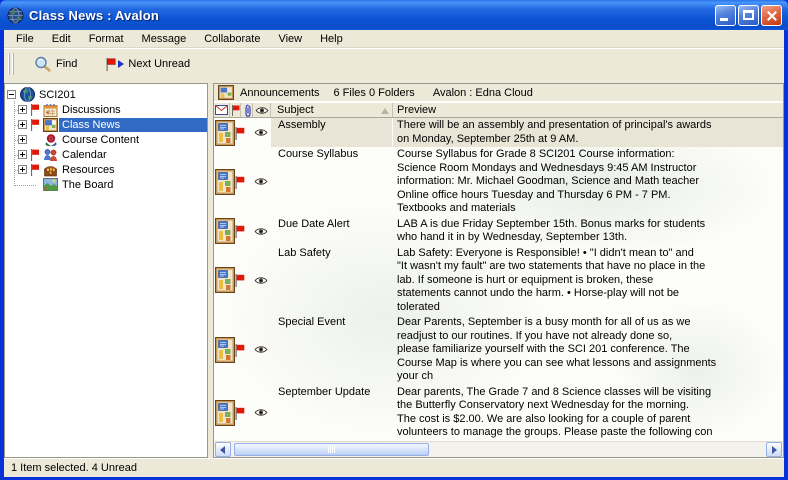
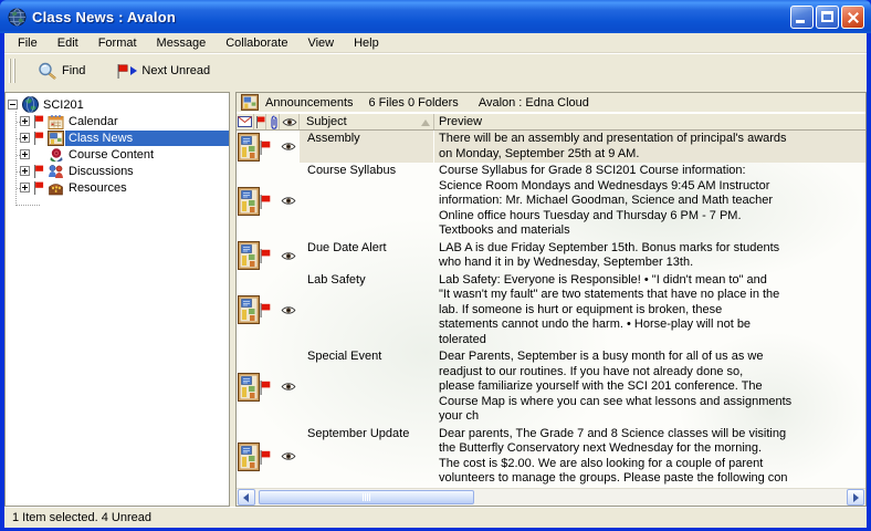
  Class News : Avalon
  File
  Edit
  Format
  Message
  Collaborate
  View
  Help
  Find
  Next Unread
  SCI201
- Discussions
+ Calendar
  Class News
  Course Content
- Calendar
+ Discussions
  Resources
- The Board
  Announcements
  6 Files 0 Folders
  Avalon : Edna Cloud
  Subject
  Preview
  Assembly
  There will be an assembly and presentation of principal's awards
  on Monday, September 25th at 9 AM.
  Course Syllabus
  Course Syllabus for Grade 8 SCI201 Course information:
  Science Room Mondays and Wednesdays 9:45 AM Instructor
  information: Mr. Michael Goodman, Science and Math teacher
  Online office hours Tuesday and Thursday 6 PM - 7 PM.
  Textbooks and materials
  Due Date Alert
  LAB A is due Friday September 15th. Bonus marks for students
  who hand it in by Wednesday, September 13th.
  Lab Safety
  Lab Safety: Everyone is Responsible! • "I didn't mean to" and
  "It wasn't my fault" are two statements that have no place in the
  lab. If someone is hurt or equipment is broken, these
  statements cannot undo the harm. • Horse-play will not be
  tolerated
  Special Event
  Dear Parents, September is a busy month for all of us as we
  readjust to our routines. If you have not already done so,
  please familiarize yourself with the SCI 201 conference. The
  Course Map is where you can see what lessons and assignments
  your ch
  September Update
  Dear parents, The Grade 7 and 8 Science classes will be visiting
  the Butterfly Conservatory next Wednesday for the morning.
  The cost is $2.00. We are also looking for a couple of parent
  volunteers to manage the groups. Please paste the following con
  1 Item selected. 4 Unread
